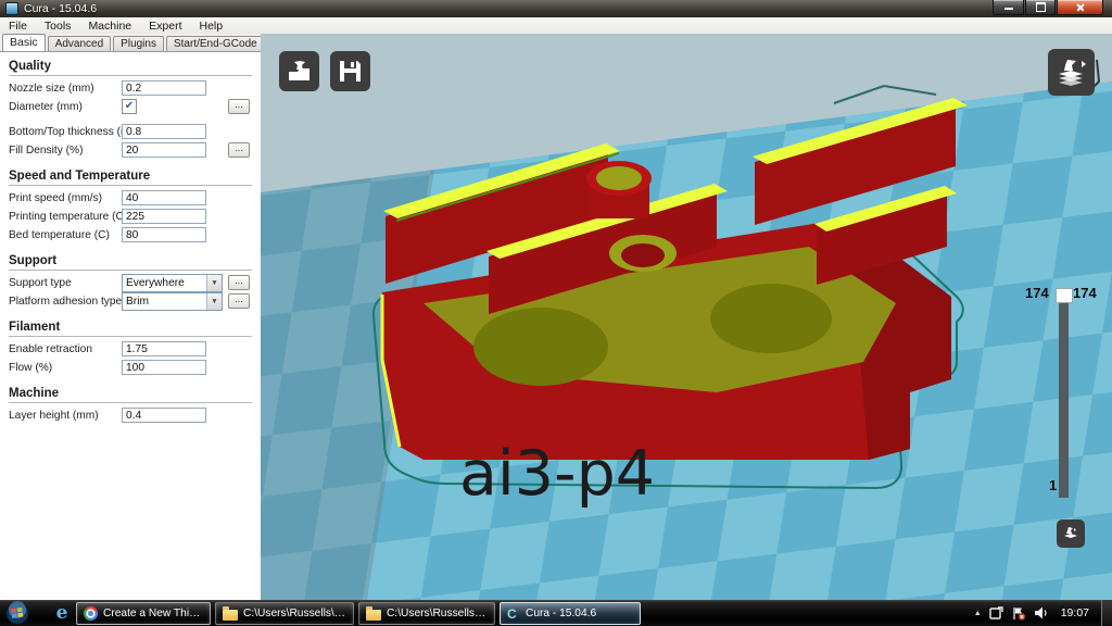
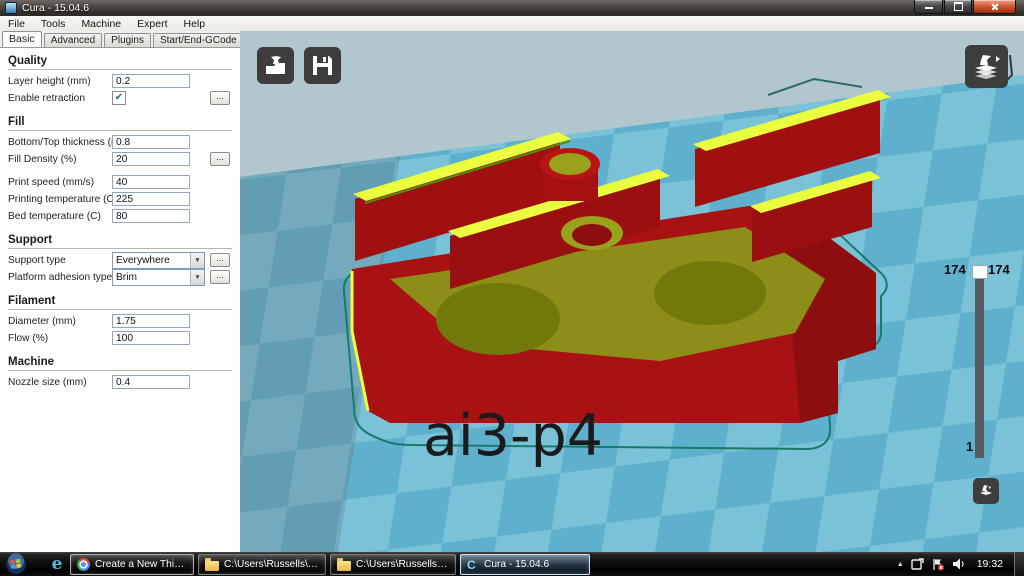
  Cura - 15.04.6
  File
  Tools
  Machine
  Expert
  Help
  Basic
  Advanced
  Plugins
  Start/End-GCode
  Quality
- Nozzle size (mm)
+ Layer height (mm)
  0.2
- Diameter (mm)
+ Enable retraction
  ✔
  ...
+ Fill
  Bottom/Top thickness (
  0.8
  Fill Density (%)
  20
  ...
- Speed and Temperature
  Print speed (mm/s)
  40
  Printing temperature (C
  225
  Bed temperature (C)
  80
  Support
  Support type
  Everywhere
  ...
  Platform adhesion type
  Brim
  ...
  Filament
- Enable retraction
+ Diameter (mm)
  1.75
  Flow (%)
  100
  Machine
- Layer height (mm)
+ Nozzle size (mm)
  0.4
  ai3-p4
  174
  174
  1
  e
  Create a New Thing
  C:\Users\Russells\Do
  C:\Users\Russells\Dr
  C
  Cura - 15.04.6
- 19:07
+ 19:32
